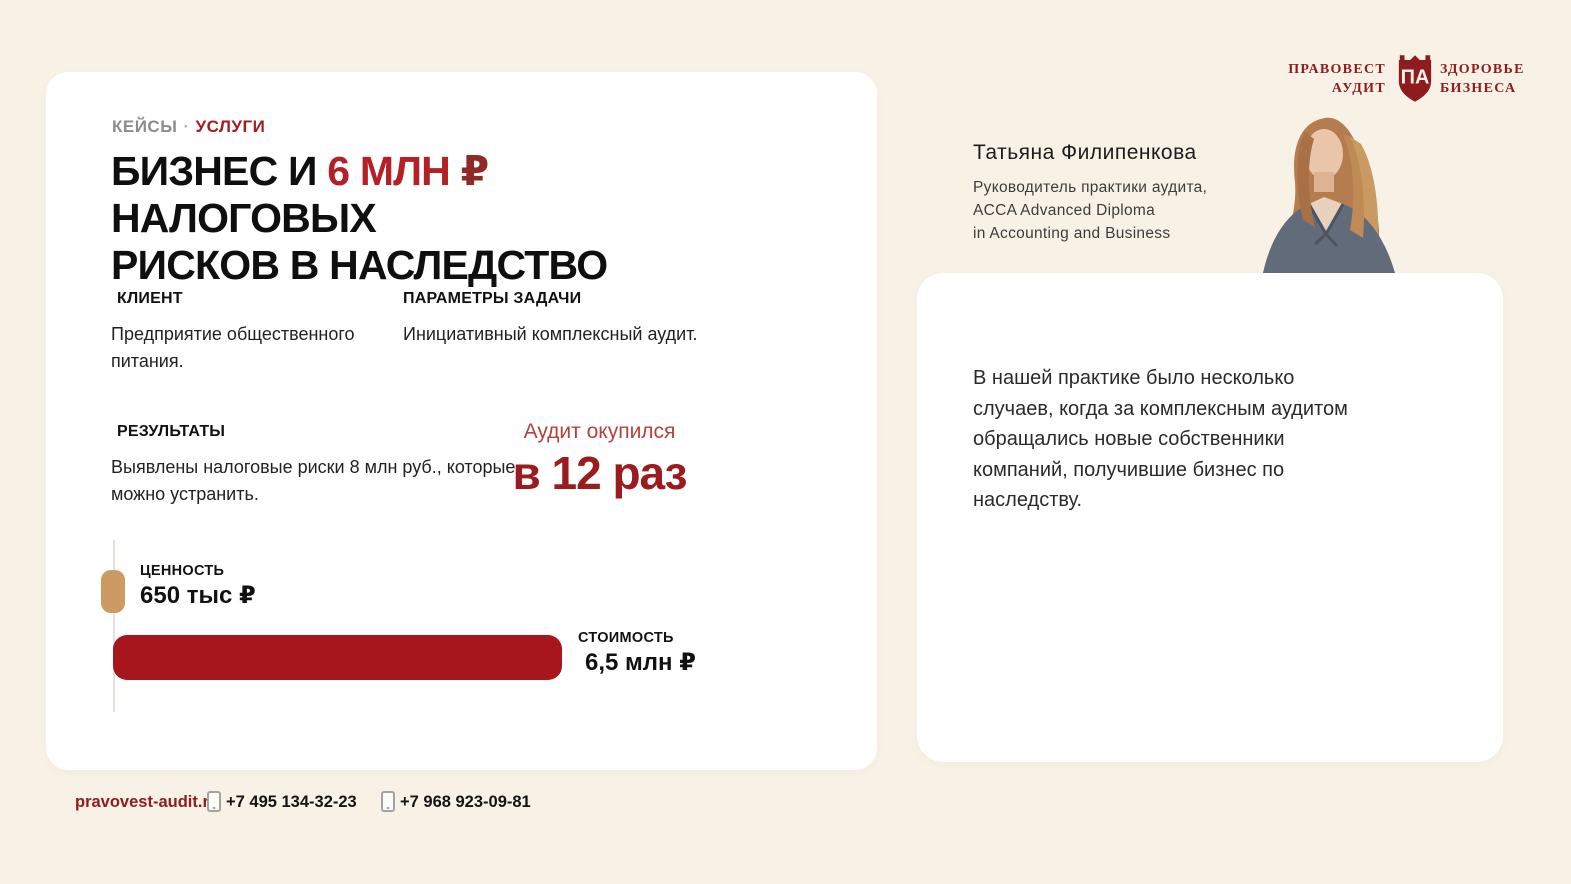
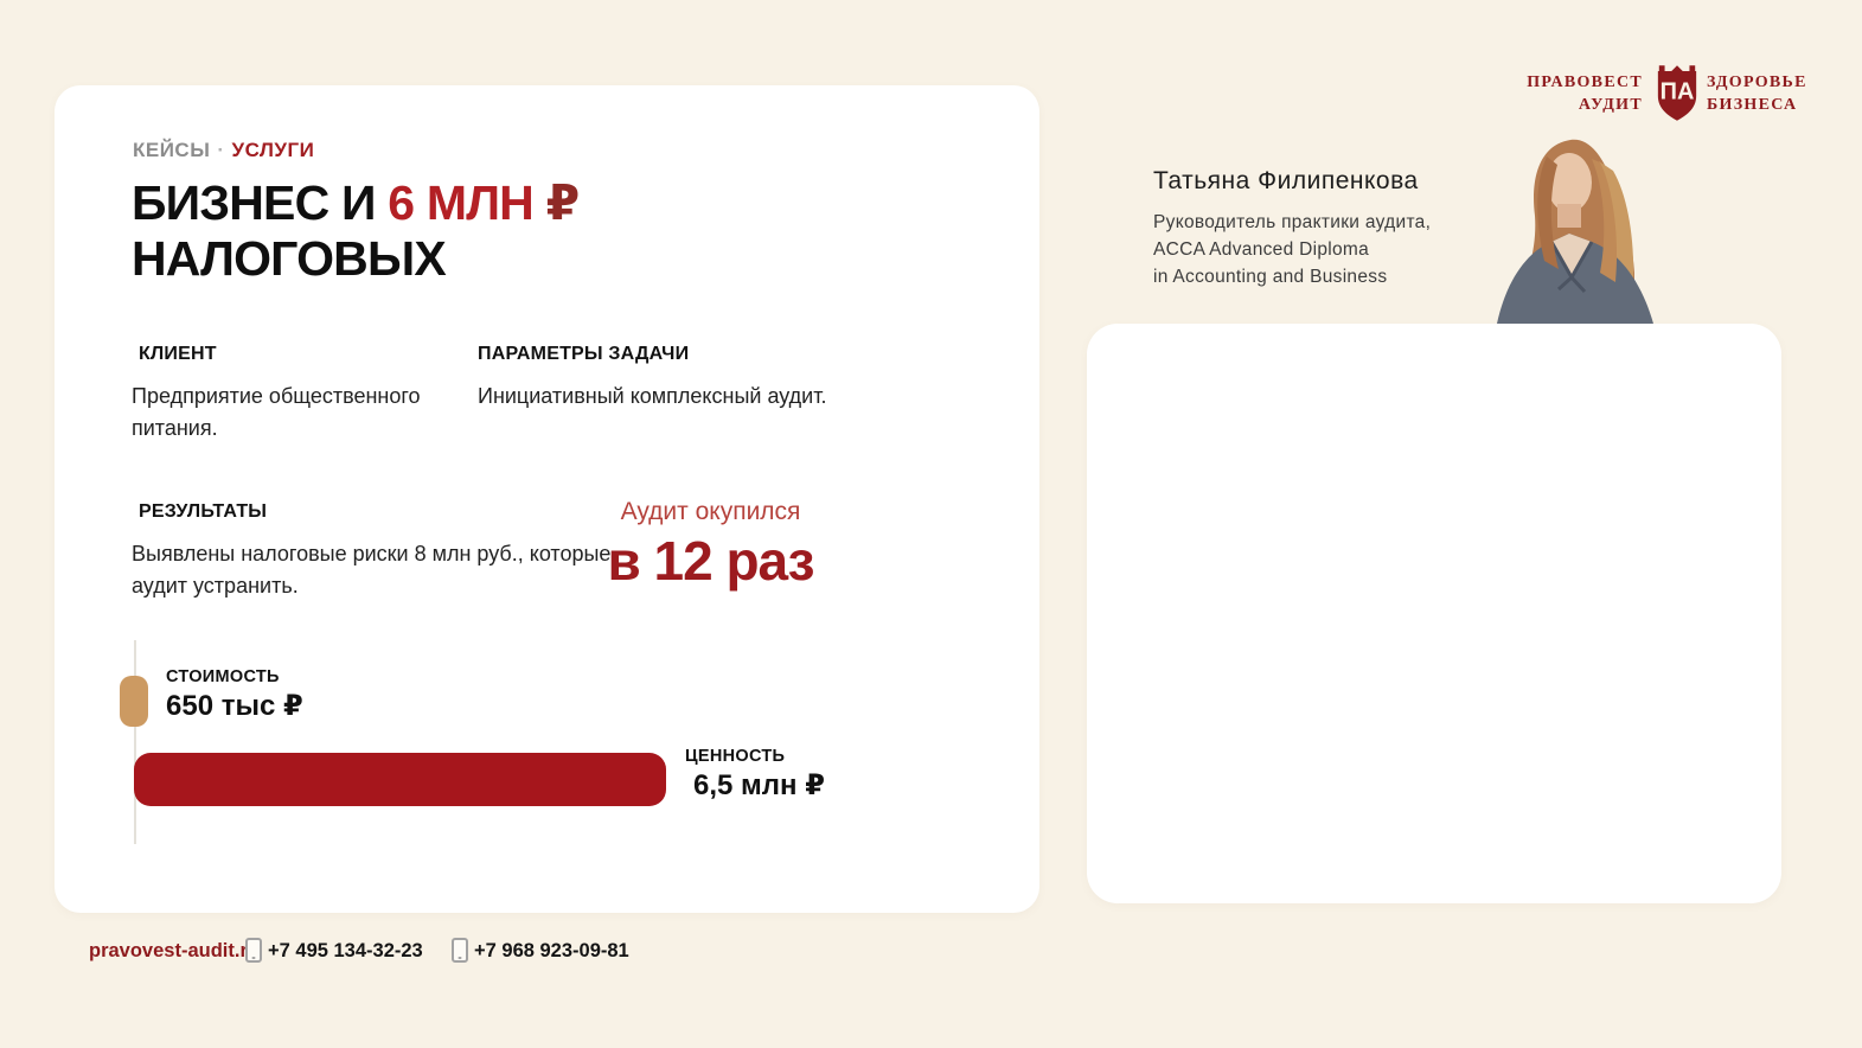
  КЕЙСЫ · УСЛУГИ
  БИЗНЕС И 6 МЛН ₽ НАЛОГОВЫХ
- РИСКОВ В НАСЛЕДСТВО
  КЛИЕНТ
  Предприятие общественного питания.
  ПАРАМЕТРЫ ЗАДАЧИ
  Инициативный комплексный аудит.
  РЕЗУЛЬТАТЫ
- Выявлены налоговые риски 8 млн руб., которые можно устранить.
+ Выявлены налоговые риски 8 млн руб., которые аудит устранить.
  Аудит окупился
  в 12 раз
- ЦЕННОСТЬ
+ СТОИМОСТЬ
  650 тыс ₽
- СТОИМОСТЬ
+ ЦЕННОСТЬ
  6,5 млн ₽
  ПРАВОВЕСТ
  АУДИТ
  ПА
  ЗДОРОВЬЕ
  БИЗНЕСА
  Татьяна Филипенкова
  Руководитель практики аудита,
  ACCA Advanced Diploma
  in Accounting and Business
- В нашей практике было несколько случаев, когда за комплексным аудитом обращались новые собственники компаний, получившие бизнес по наследству.
  pravovest-audit.r
  +7 495 134-32-23
  +7 968 923-09-81
